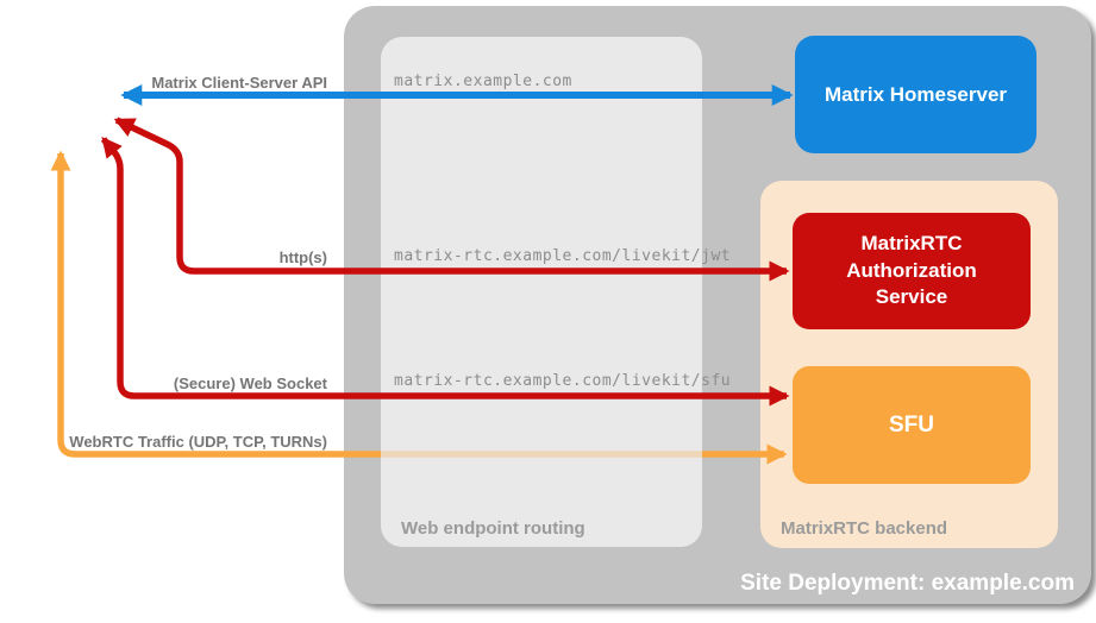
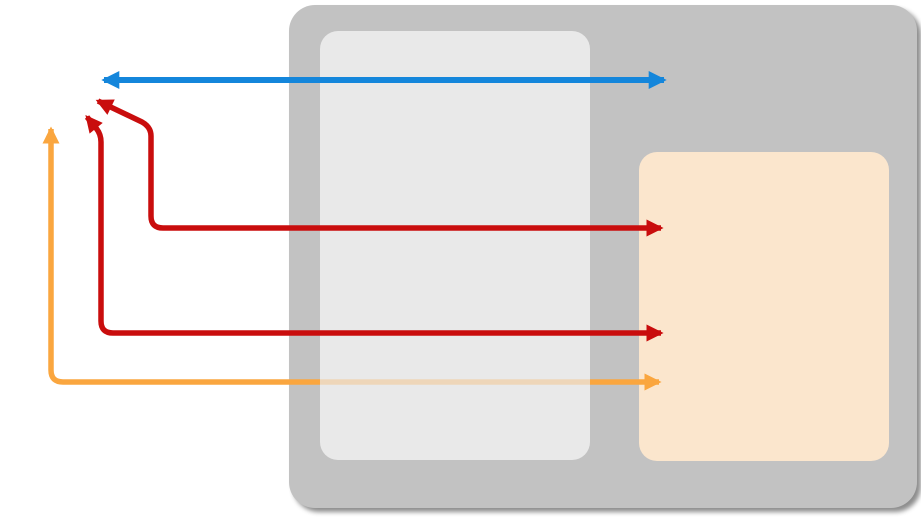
- matrix.example.com
- matrix-rtc.example.com/livekit/jwt
- matrix-rtc.example.com/livekit/sfu
- Matrix Client-Server API
- http(s)
- (Secure) Web Socket
- WebRTC Traffic (UDP, TCP, TURNs)
- Web endpoint routing
- MatrixRTC backend
- Site Deployment: example.com
- Matrix Homeserver
- MatrixRTC Authorization Service
- SFU
